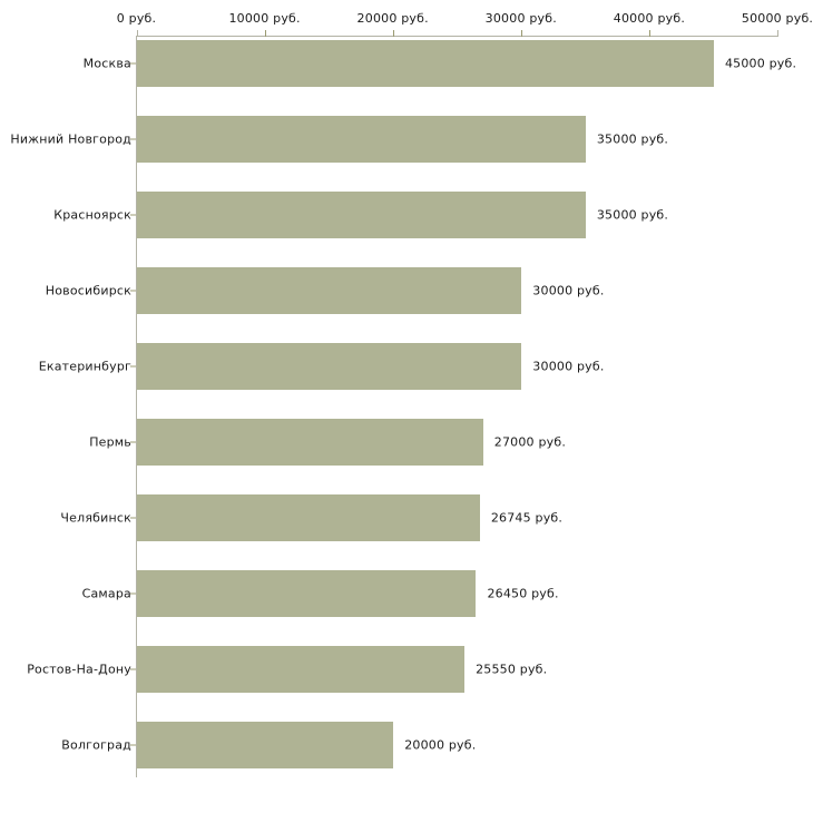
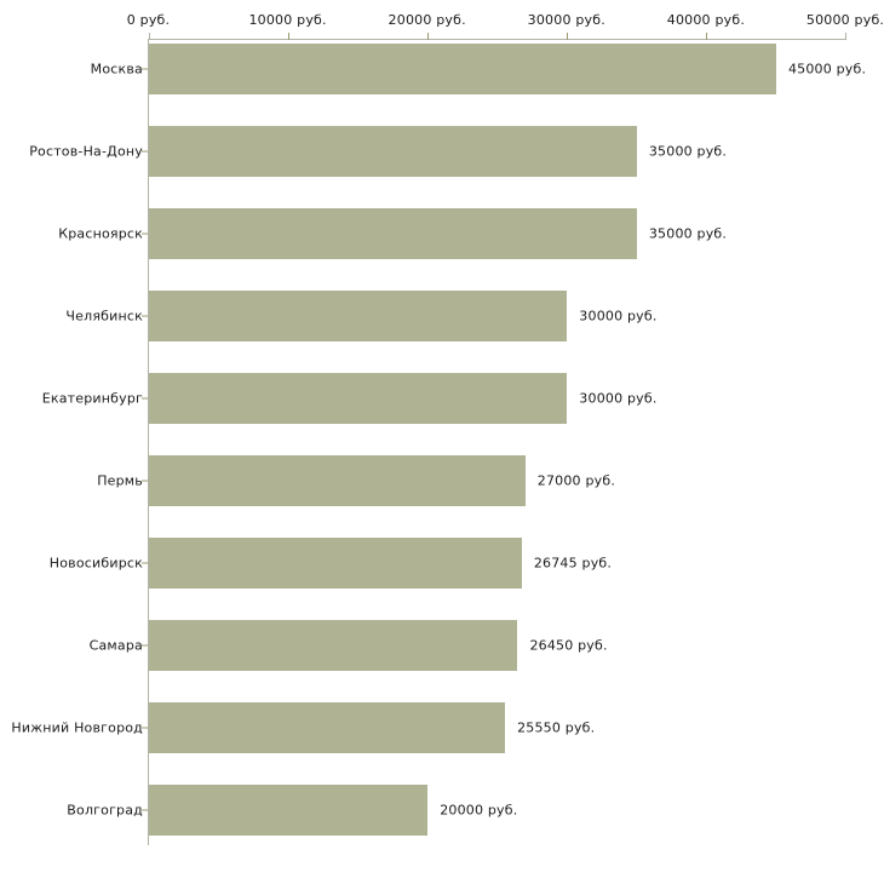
  0 руб.
  10000 руб.
  20000 руб.
  30000 руб.
  40000 руб.
  50000 руб.
  Москва
  45000 руб.
- Нижний Новгород
+ Ростов-На-Дону
  35000 руб.
  Красноярск
  35000 руб.
- Новосибирск
+ Челябинск
  30000 руб.
  Екатеринбург
  30000 руб.
  Пермь
  27000 руб.
- Челябинск
+ Новосибирск
  26745 руб.
  Самара
  26450 руб.
- Ростов-На-Дону
+ Нижний Новгород
  25550 руб.
  Волгоград
  20000 руб.
